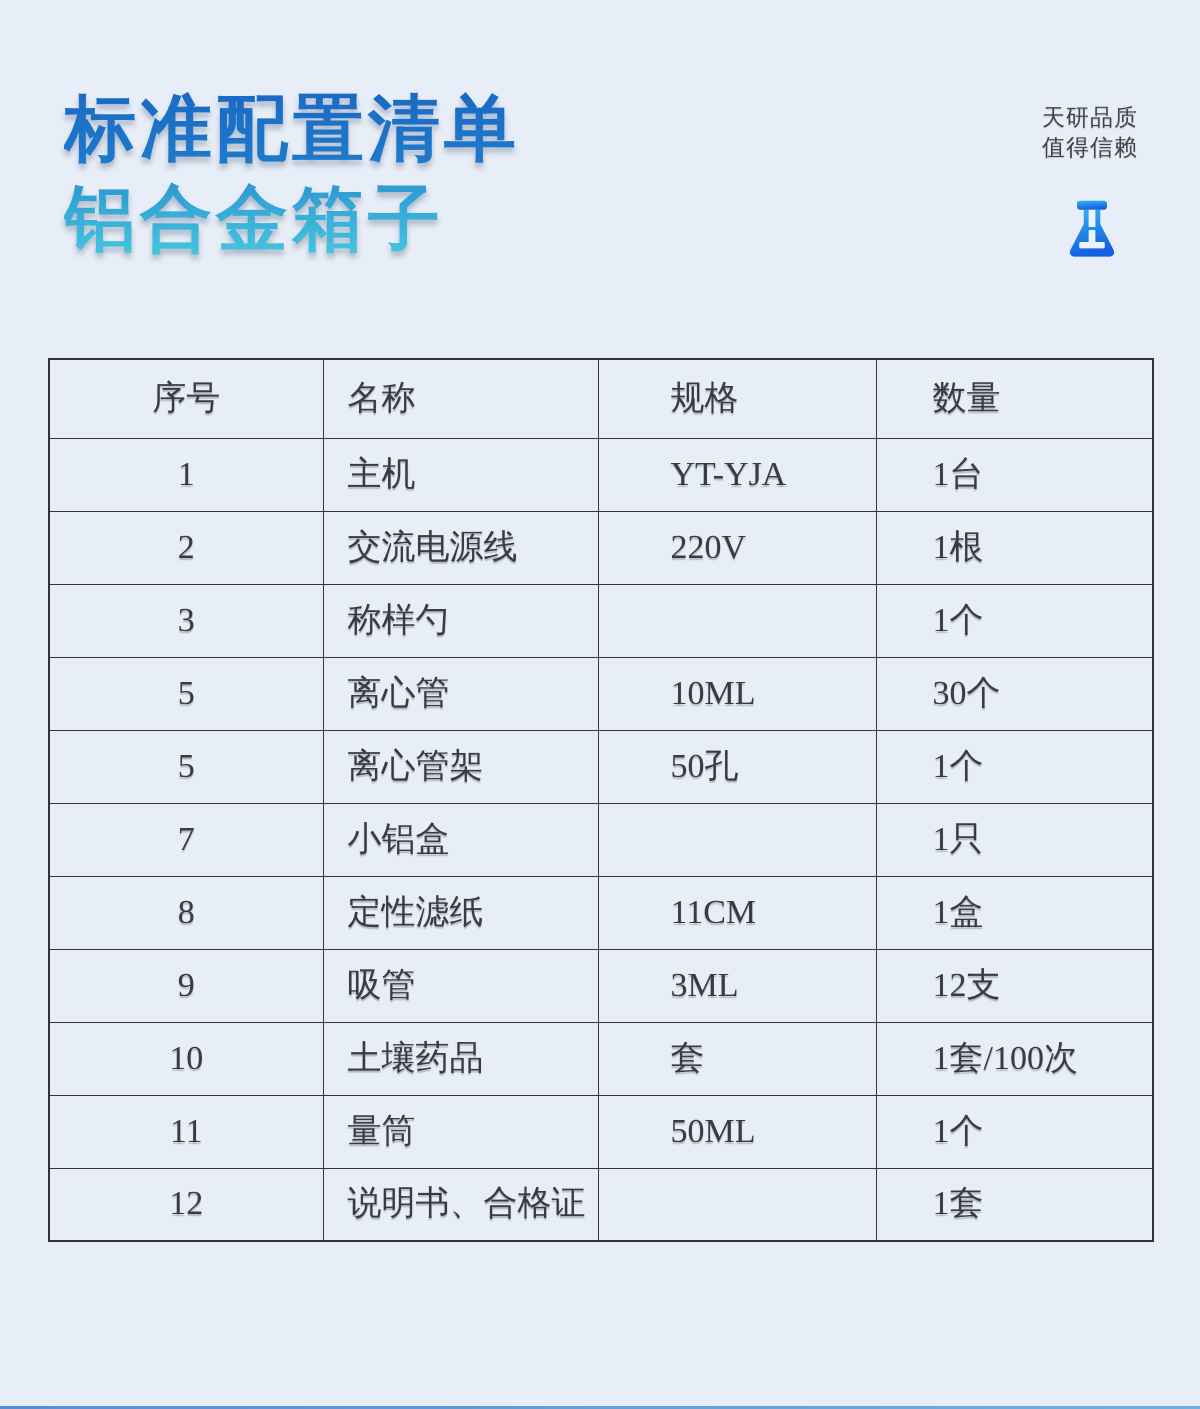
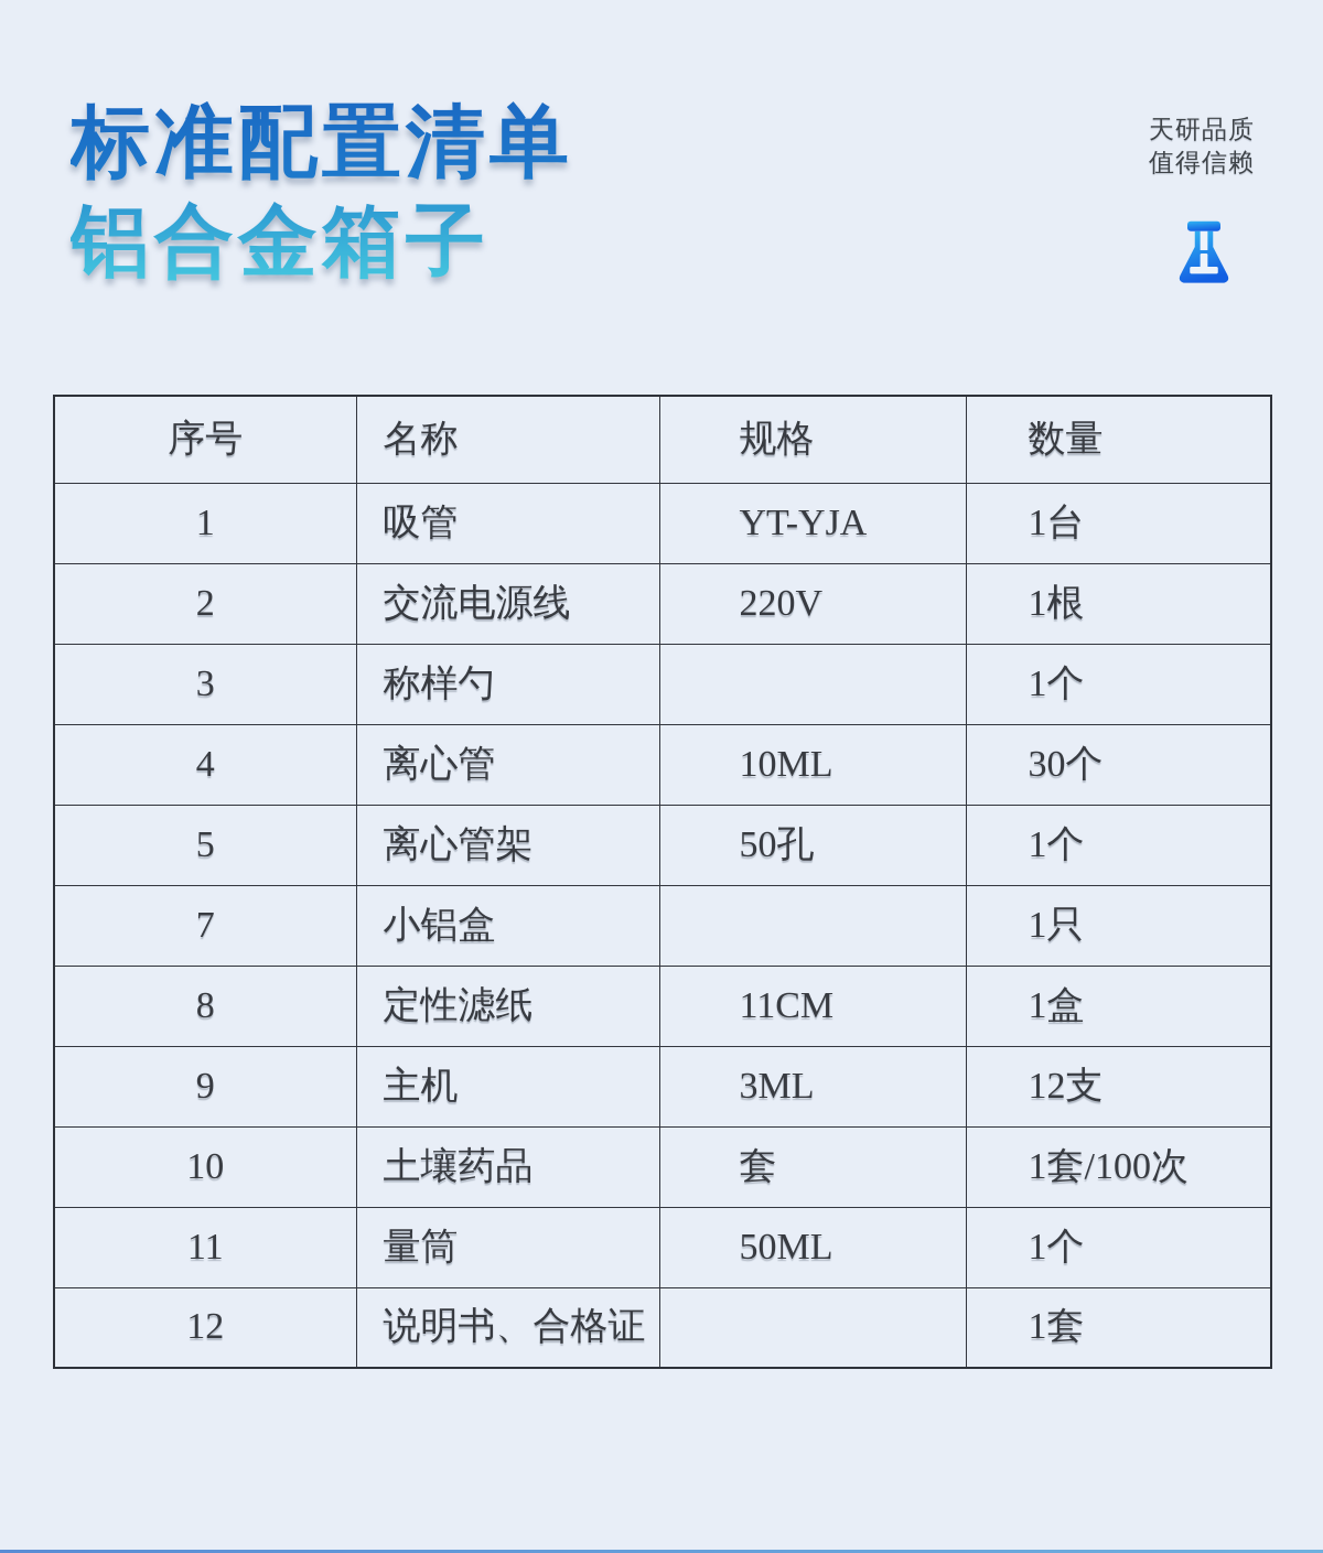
  标准配置清单
  铝合金箱子
  天研品质
  值得信赖
  序号	名称	规格	数量
- 1	主机	YT-YJA	1台
+ 1	吸管	YT-YJA	1台
  2	交流电源线	220V	1根
  3	称样勺		1个
- 5	离心管	10ML	30个
+ 4	离心管	10ML	30个
  5	离心管架	50孔	1个
  7	小铝盒		1只
  8	定性滤纸	11CM	1盒
- 9	吸管	3ML	12支
+ 9	主机	3ML	12支
  10	土壤药品	套	1套/100次
  11	量筒	50ML	1个
  12	说明书、合格证		1套
